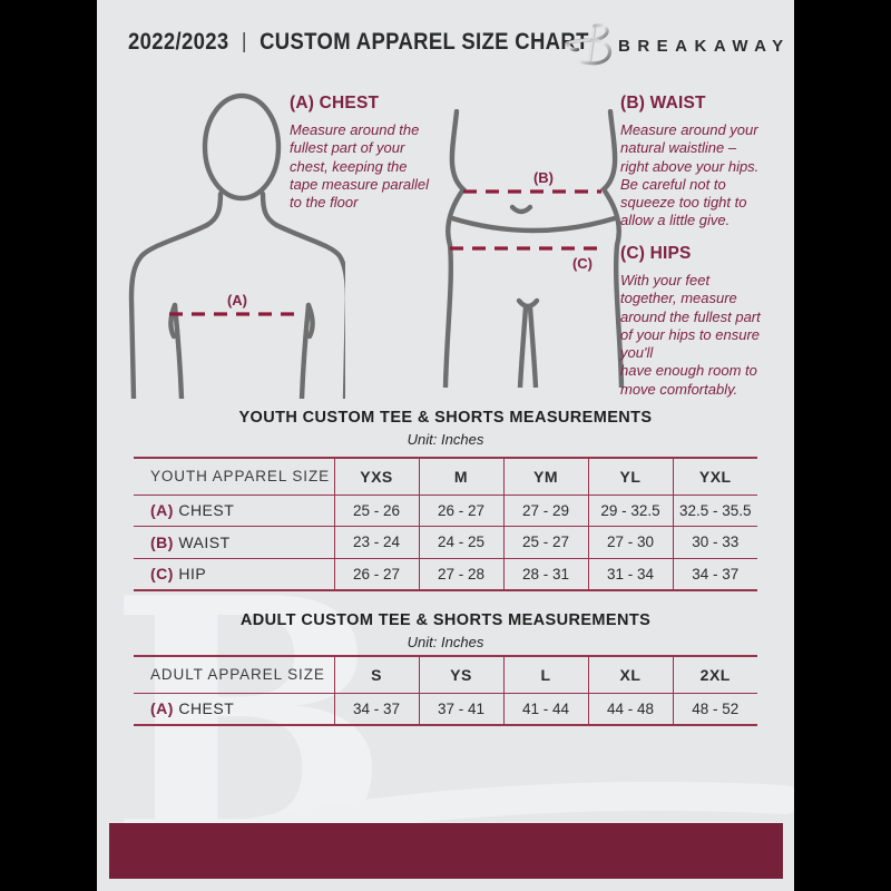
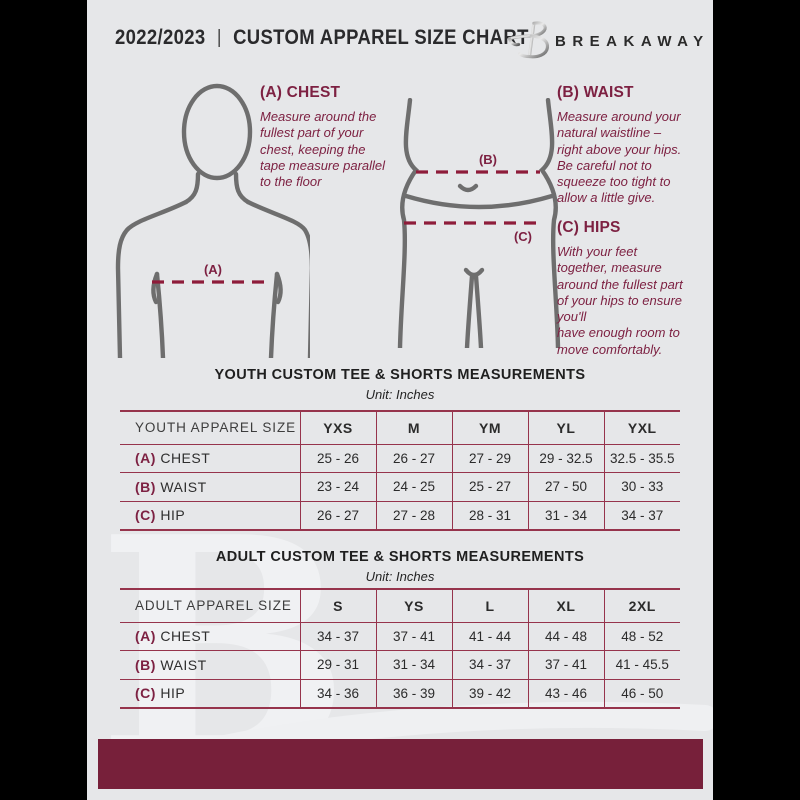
  B
  2022/2023
  |
  CUSTOM APPAREL SIZE CHA
  BREAKAWAY
  (A)
  (B)
  (C)
  (A) CHEST
  Measure around the
  fullest part of your
  chest, keeping the
  tape measure parallel
  to the floor
  (B) WAIST
  Measure around your
  natural waistline –
  right above your hips.
  Be careful not to
  squeeze too tight to
  allow a little give.
  (C) HIPS
  With your feet
  together, measure
  around the fullest part
  of your hips to ensure
  you'll
  have enough room to
  move comfortably.
  YOUTH CUSTOM TEE & SHORTS MEASUREMENTS
  Unit: Inches
  YOUTH APPAREL SIZE	YXS	M	YM	YL	YXL
  (A) CHEST	25 - 26	26 - 27	27 - 29	29 - 32.5	32.5 - 35.5
- (B) WAIST	23 - 24	24 - 25	25 - 27	27 - 30	30 - 33
+ (B) WAIST	23 - 24	24 - 25	25 - 27	27 - 50	30 - 33
  (C) HIP	26 - 27	27 - 28	28 - 31	31 - 34	34 - 37
  ADULT CUSTOM TEE & SHORTS MEASUREMENTS
  Unit: Inches
  ADULT APPAREL SIZE	S	YS	L	XL	2XL
  (A) CHEST	34 - 37	37 - 41	41 - 44	44 - 48	48 - 52
+ (B) WAIST	29 - 31	31 - 34	34 - 37	37 - 41	41 - 45.5
+ (C) HIP	34 - 36	36 - 39	39 - 42	43 - 46	46 - 50
